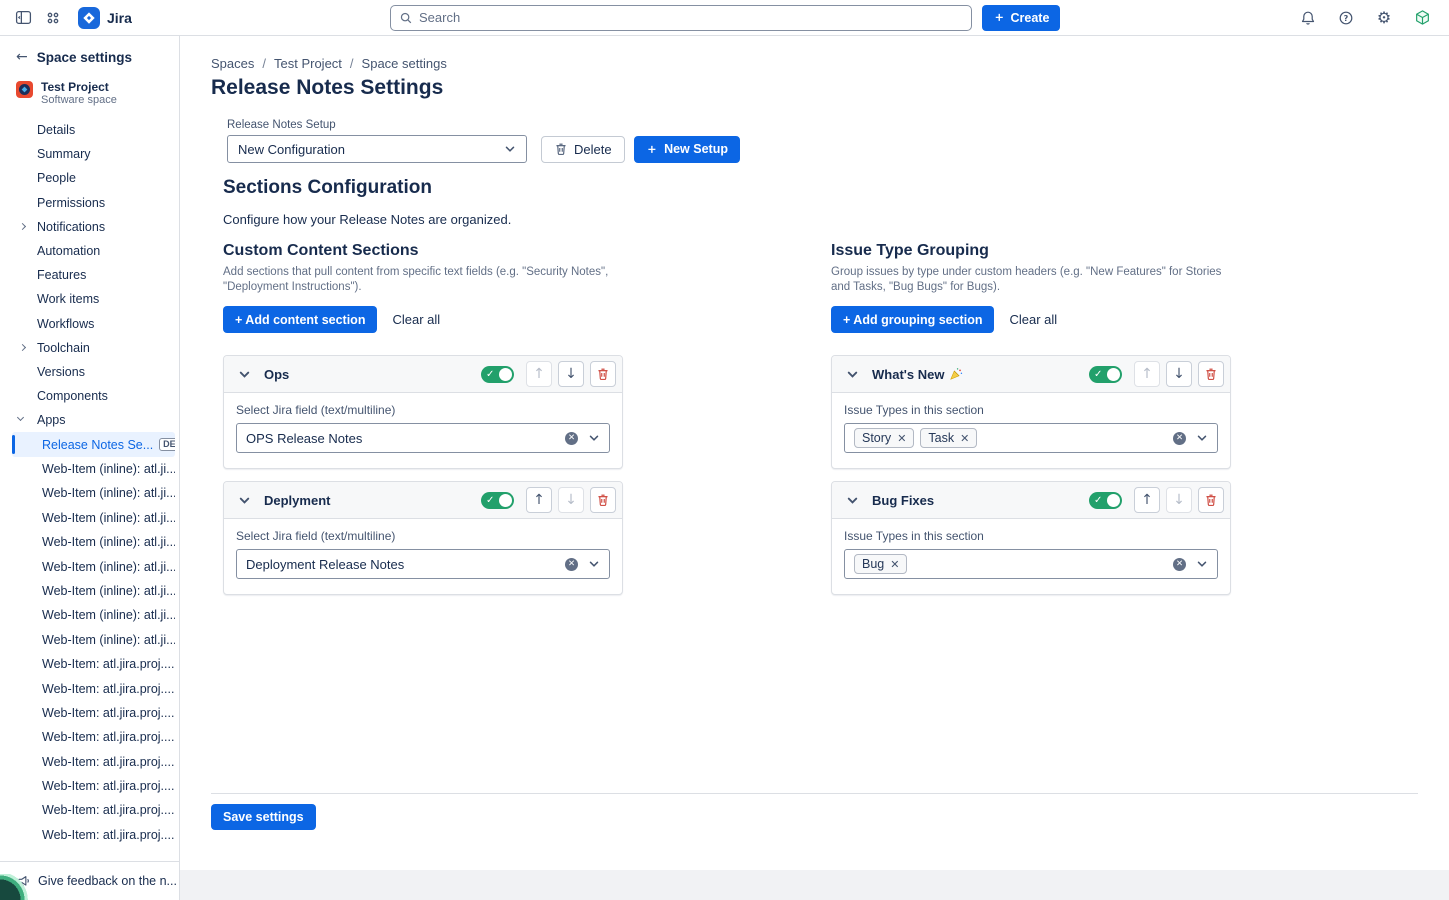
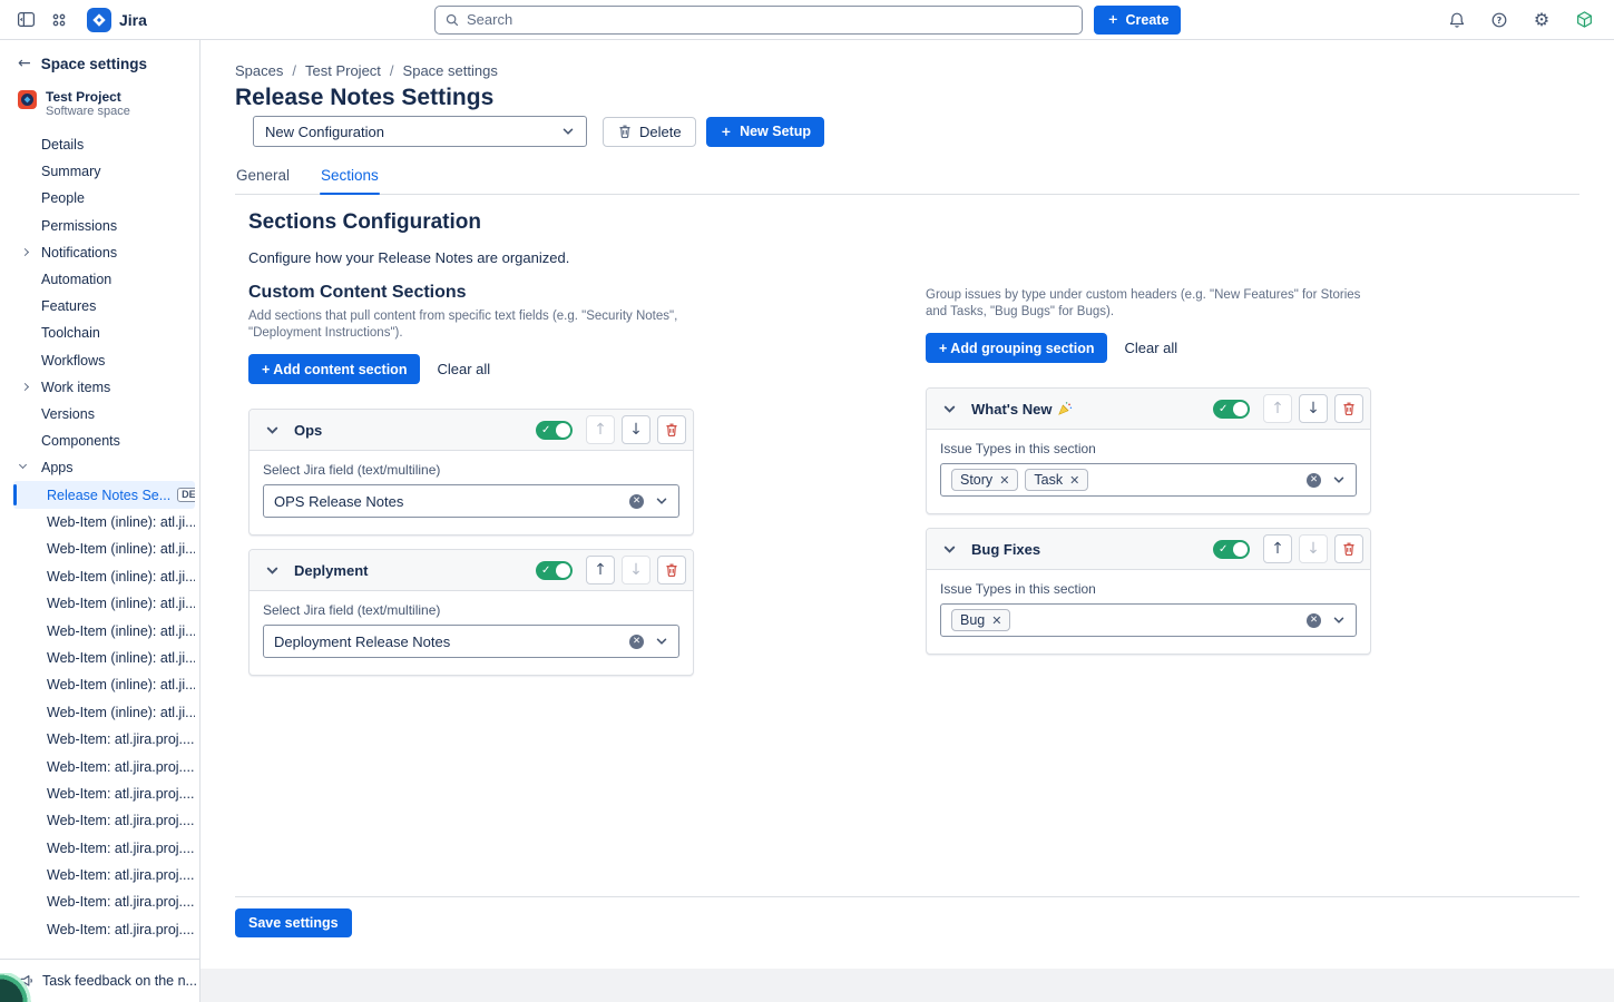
  Jira
  Search
  ＋
  Create
  ?
  ⚙
  ←
  Space settings
  Test Project
  Software space
  Details
  Summary
  People
  Permissions
  Notifications
  Automation
  Features
- Work items
+ Toolchain
  Workflows
- Toolchain
+ Work items
  Versions
  Components
  Apps
  Release Notes Se...
  Web-Item (inline): atl.ji...
  Web-Item (inline): atl.ji...
  Web-Item (inline): atl.ji...
  Web-Item (inline): atl.ji...
  Web-Item (inline): atl.ji...
  Web-Item (inline): atl.ji...
  Web-Item (inline): atl.ji...
  Web-Item (inline): atl.ji...
  Web-Item: atl.jira.proj....
  Web-Item: atl.jira.proj....
  Web-Item: atl.jira.proj....
  Web-Item: atl.jira.proj....
  Web-Item: atl.jira.proj....
  Web-Item: atl.jira.proj....
  Web-Item: atl.jira.proj....
  Web-Item: atl.jira.proj....
- Give feedback on the n...
+ Task feedback on the n...
  Spaces
  /
  Test Project
  /
  Space settings
  Release Notes Settings
- Release Notes Setup
  New Configuration
  Delete
  ＋
  New Setup
+ General
+ Sections
  Sections Configuration
  Configure how your Release Notes are organized.
  Custom Content Sections
  Add sections that pull content from specific text fields (e.g. "Security Notes", "Deployment Instructions").
  + Add content section
  Clear all
  Ops
  ✓
  ↑
  ↓
  Select Jira field (text/multiline)
  OPS Release Notes
  ✕
  Deplyment
  ✓
  ↑
  ↓
  Select Jira field (text/multiline)
  Deployment Release Notes
  ✕
- Issue Type Grouping
  Group issues by type under custom headers (e.g. "New Features" for Stories and Tasks, "Bug Bugs" for Bugs).
  + Add grouping section
  Clear all
  What's New
  ✓
  ↑
  ↓
  Issue Types in this section
  Story
  ✕
  Task
  ✕
  ✕
  Bug Fixes
  ✓
  ↑
  ↓
  Issue Types in this section
  Bug
  ✕
  ✕
  Save settings
